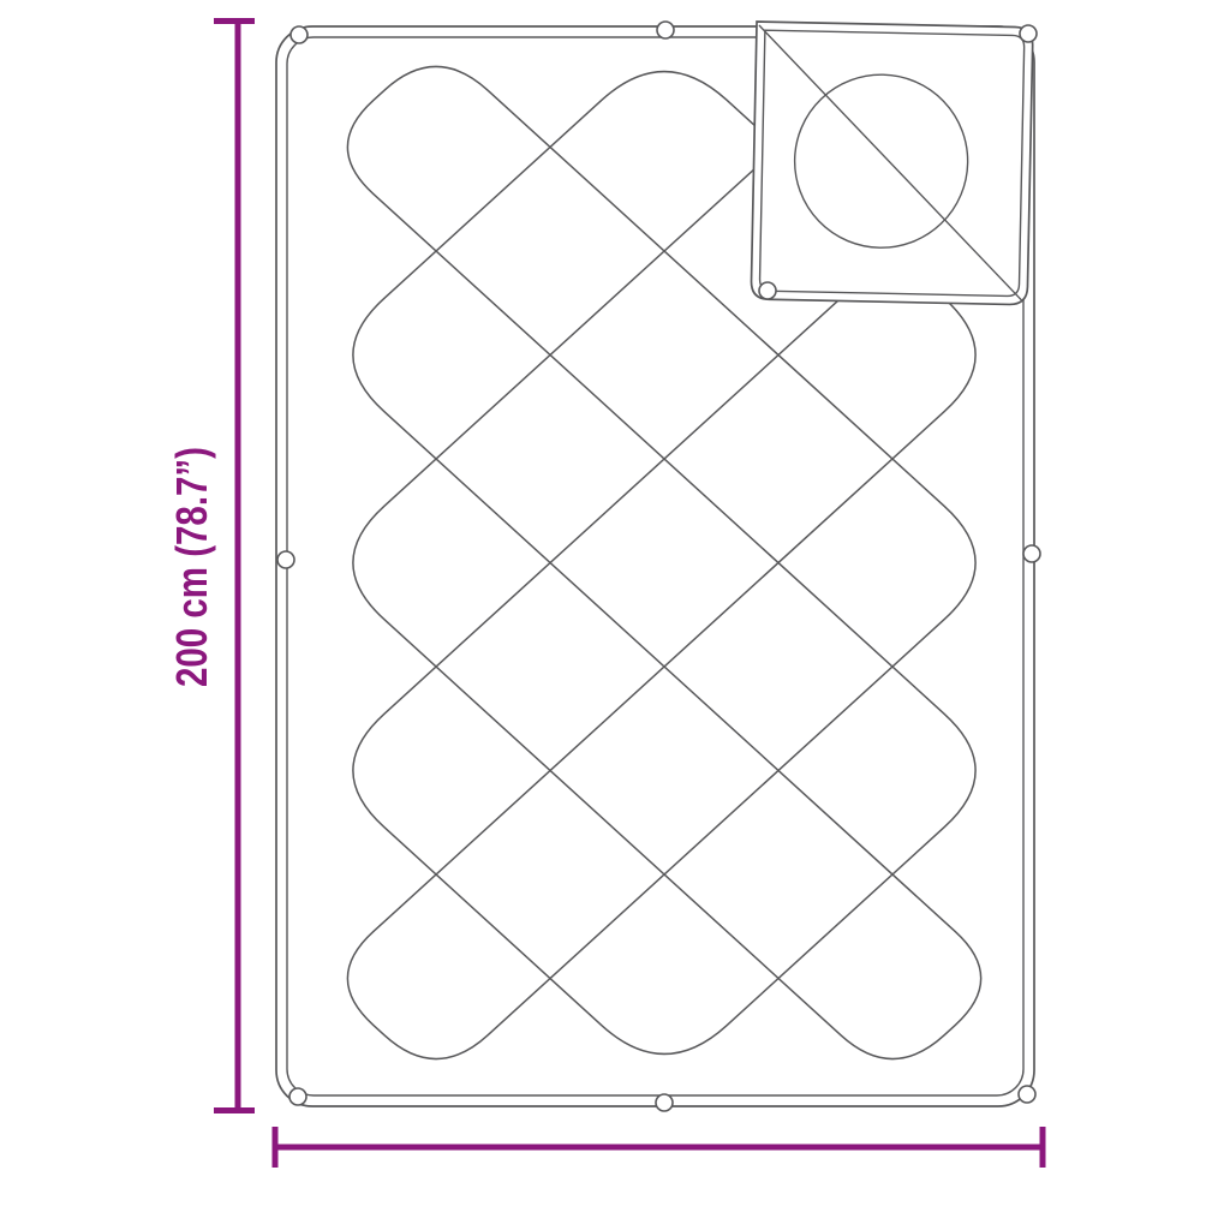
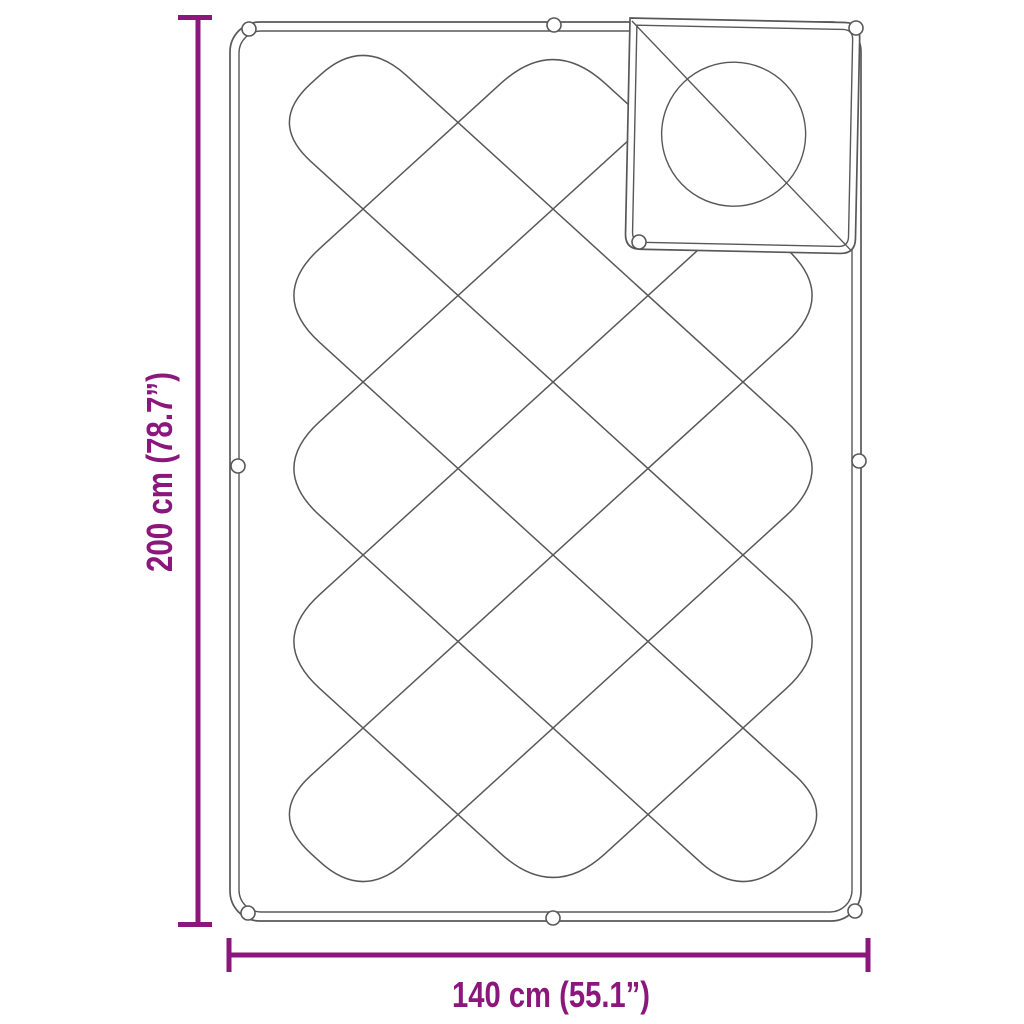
+ 140 cm (55.1”)
